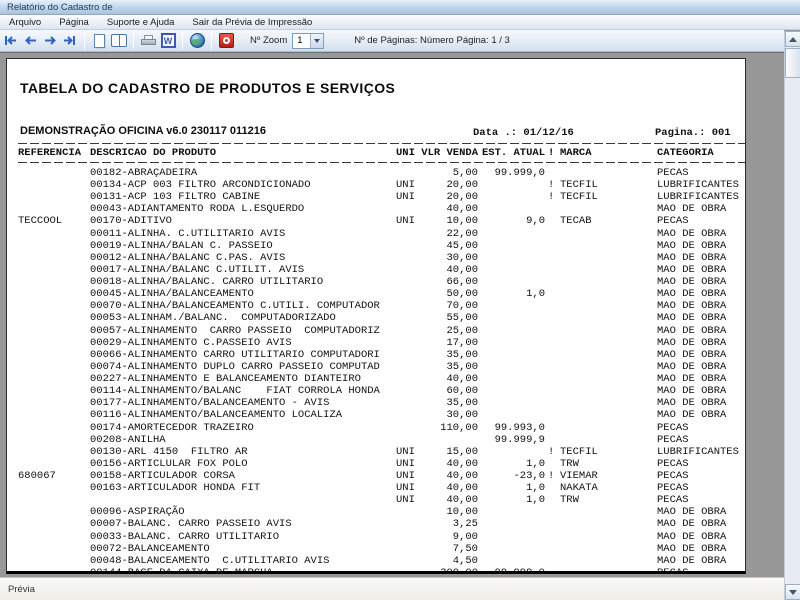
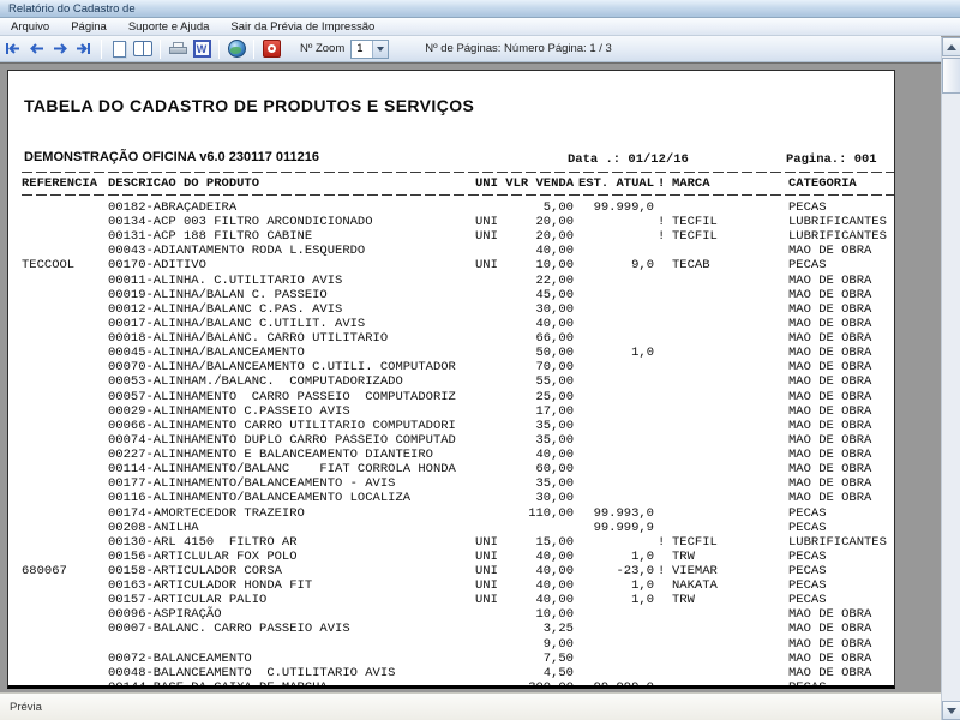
  Relatório do Cadastro de
  Arquivo
  Página
  Suporte e Ajuda
  Sair da Prévia de Impressão
  W
  Nº Zoom
  1
  Nº de Páginas: Número Página: 1 / 3
  TABELA DO CADASTRO DE PRODUTOS E SERVIÇOS
  DEMONSTRAÇÃO OFICINA v6.0 230117 011216
  Data .: 01/12/16
  Pagina.: 001
  REFERENCIA
  DESCRICAO DO PRODUTO
  UNI
  VLR VENDA
  EST. ATUAL
  !
  MARCA
  CATEGORIA
  00182-ABRAÇADEIRA
  5,00
  99.999,0
  PECAS
  00134-ACP 003 FILTRO ARCONDICIONADO
  UNI
  20,00
  !
  TECFIL
  LUBRIFICANTES
- 00131-ACP 103 FILTRO CABINE
+ 00131-ACP 188 FILTRO CABINE
  UNI
  20,00
  !
  TECFIL
  LUBRIFICANTES
  00043-ADIANTAMENTO RODA L.ESQUERDO
  40,00
  MAO DE OBRA
  TECCOOL
  00170-ADITIVO
  UNI
  10,00
  9,0
  TECAB
  PECAS
  00011-ALINHA. C.UTILITARIO AVIS
  22,00
  MAO DE OBRA
  00019-ALINHA/BALAN C. PASSEIO
  45,00
  MAO DE OBRA
  00012-ALINHA/BALANC C.PAS. AVIS
  30,00
  MAO DE OBRA
  00017-ALINHA/BALANC C.UTILIT. AVIS
  40,00
  MAO DE OBRA
  00018-ALINHA/BALANC. CARRO UTILITARIO
  66,00
  MAO DE OBRA
  00045-ALINHA/BALANCEAMENTO
  50,00
  1,0
  MAO DE OBRA
  00070-ALINHA/BALANCEAMENTO C.UTILI. COMPUTADOR
  70,00
  MAO DE OBRA
  00053-ALINHAM./BALANC. COMPUTADORIZADO
  55,00
  MAO DE OBRA
  00057-ALINHAMENTO CARRO PASSEIO COMPUTADORIZ
  25,00
  MAO DE OBRA
  00029-ALINHAMENTO C.PASSEIO AVIS
  17,00
  MAO DE OBRA
  00066-ALINHAMENTO CARRO UTILITARIO COMPUTADORI
  35,00
  MAO DE OBRA
  00074-ALINHAMENTO DUPLO CARRO PASSEIO COMPUTAD
  35,00
  MAO DE OBRA
  00227-ALINHAMENTO E BALANCEAMENTO DIANTEIRO
  40,00
  MAO DE OBRA
  00114-ALINHAMENTO/BALANC FIAT CORROLA HONDA
  60,00
  MAO DE OBRA
  00177-ALINHAMENTO/BALANCEAMENTO - AVIS
  35,00
  MAO DE OBRA
  00116-ALINHAMENTO/BALANCEAMENTO LOCALIZA
  30,00
  MAO DE OBRA
  00174-AMORTECEDOR TRAZEIRO
  110,00
  99.993,0
  PECAS
  00208-ANILHA
  99.999,9
  PECAS
  00130-ARL 4150 FILTRO AR
  UNI
  15,00
  !
  TECFIL
  LUBRIFICANTES
  00156-ARTICLULAR FOX POLO
  UNI
  40,00
  1,0
  TRW
  PECAS
  680067
  00158-ARTICULADOR CORSA
  UNI
  40,00
  -23,0
  !
  VIEMAR
  PECAS
  00163-ARTICULADOR HONDA FIT
  UNI
  40,00
  1,0
  NAKATA
  PECAS
+ 00157-ARTICULAR PALIO
  UNI
  40,00
  1,0
  TRW
  PECAS
  00096-ASPIRAÇÃO
  10,00
  MAO DE OBRA
  00007-BALANC. CARRO PASSEIO AVIS
  3,25
  MAO DE OBRA
- 00033-BALANC. CARRO UTILITARIO
  9,00
  MAO DE OBRA
  00072-BALANCEAMENTO
  7,50
  MAO DE OBRA
  00048-BALANCEAMENTO C.UTILITARIO AVIS
  4,50
  MAO DE OBRA
  Prévia
